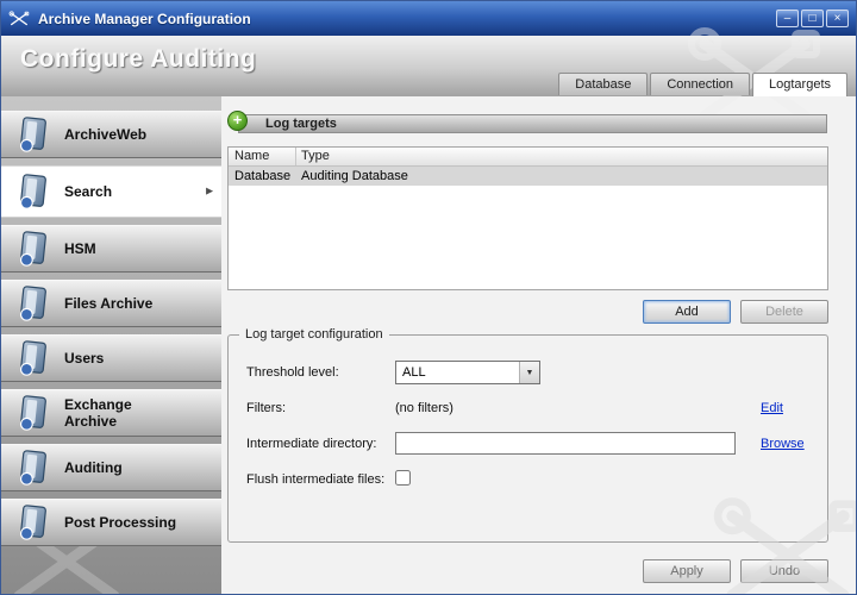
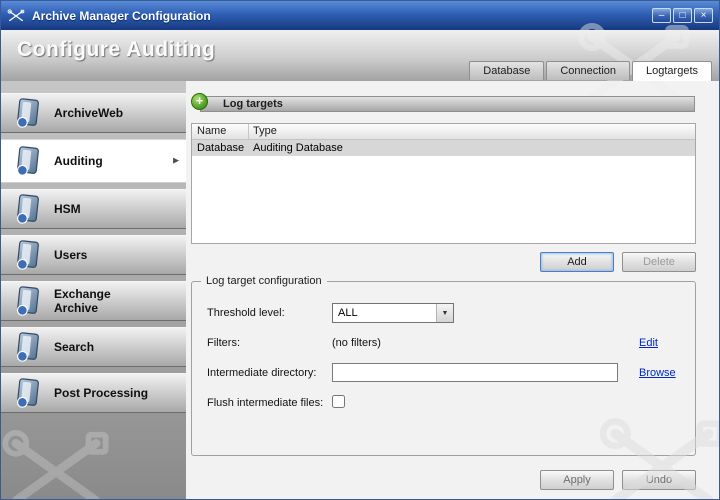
  Archive Manager Configuration
  –
  □
  ×
  Configure Auditing
  Database
  Connection
  Logtargets
  ArchiveWeb
- Search
+ Auditing
  ►
  HSM
- Files Archive
  Users
  Exchange Archive
- Auditing
+ Search
  Post Processing
  +
  Log targets
  Name
  Type
  Database
  Auditing Database
  Add
  Delete
  Log target configuration
  Threshold level:
  ALL
  Filters:
  (no filters)
  Edit
  Intermediate directory:
  Browse
  Flush intermediate files:
  Apply
  Undo
